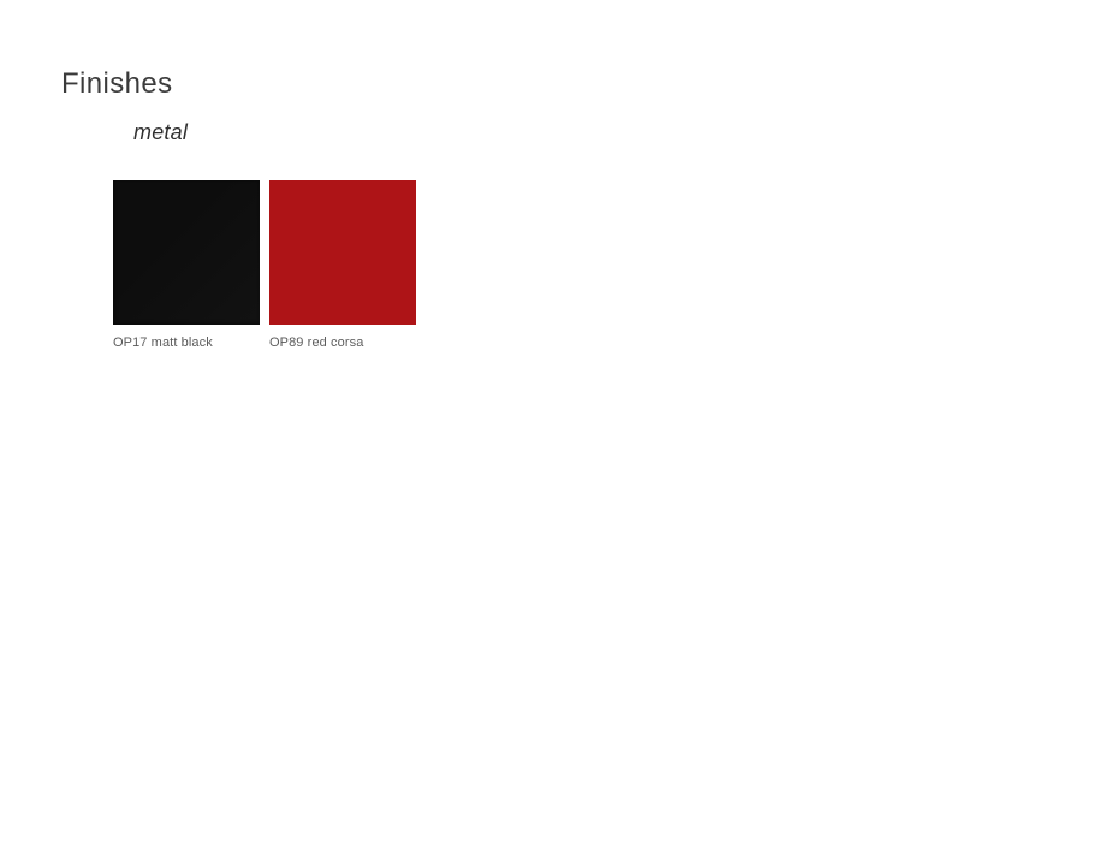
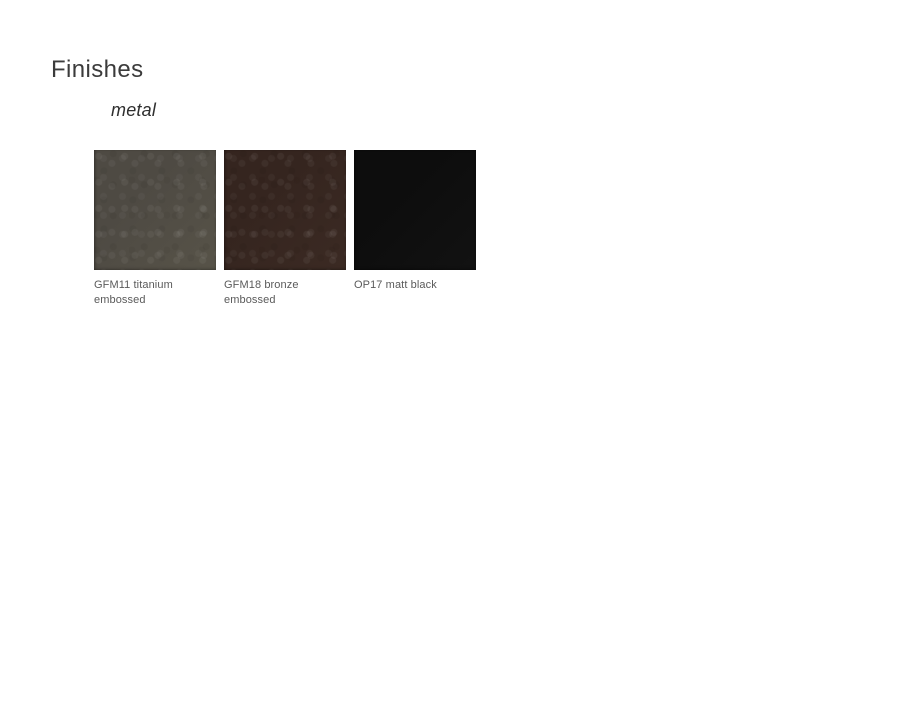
  Finishes
  metal
+ GFM11 titanium embossed
+ GFM18 bronze embossed
  OP17 matt black
- OP89 red corsa
